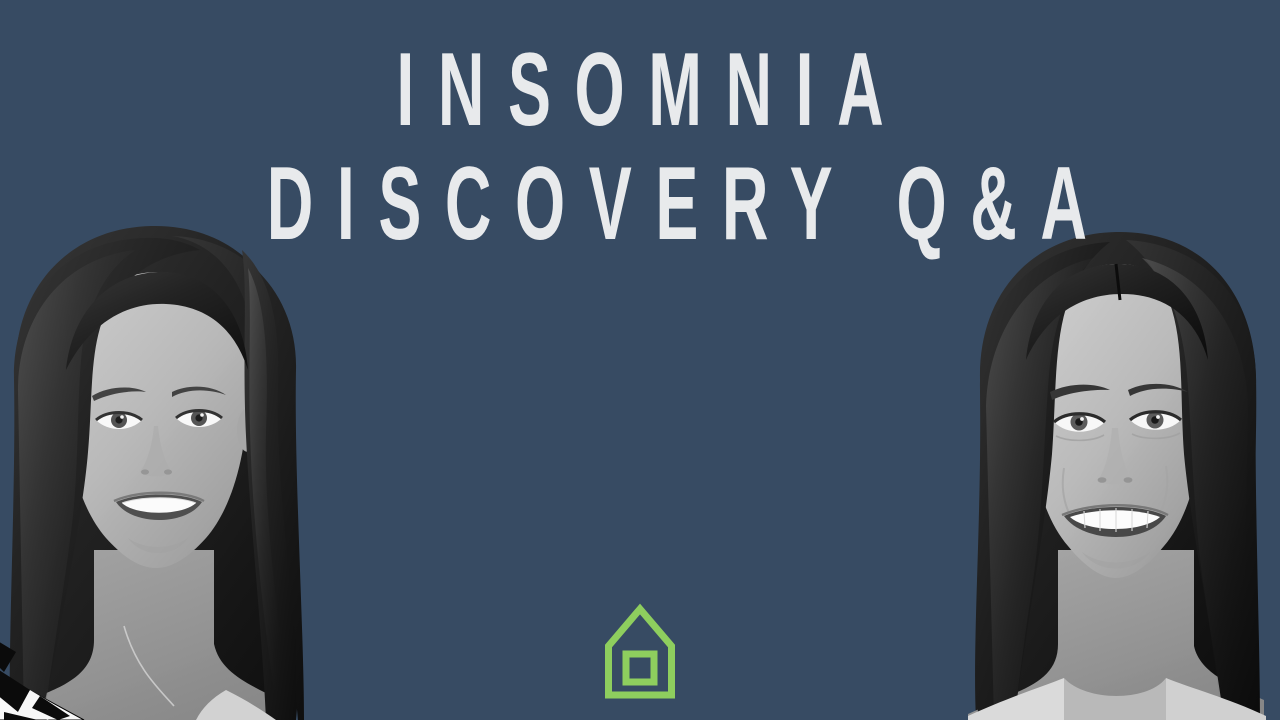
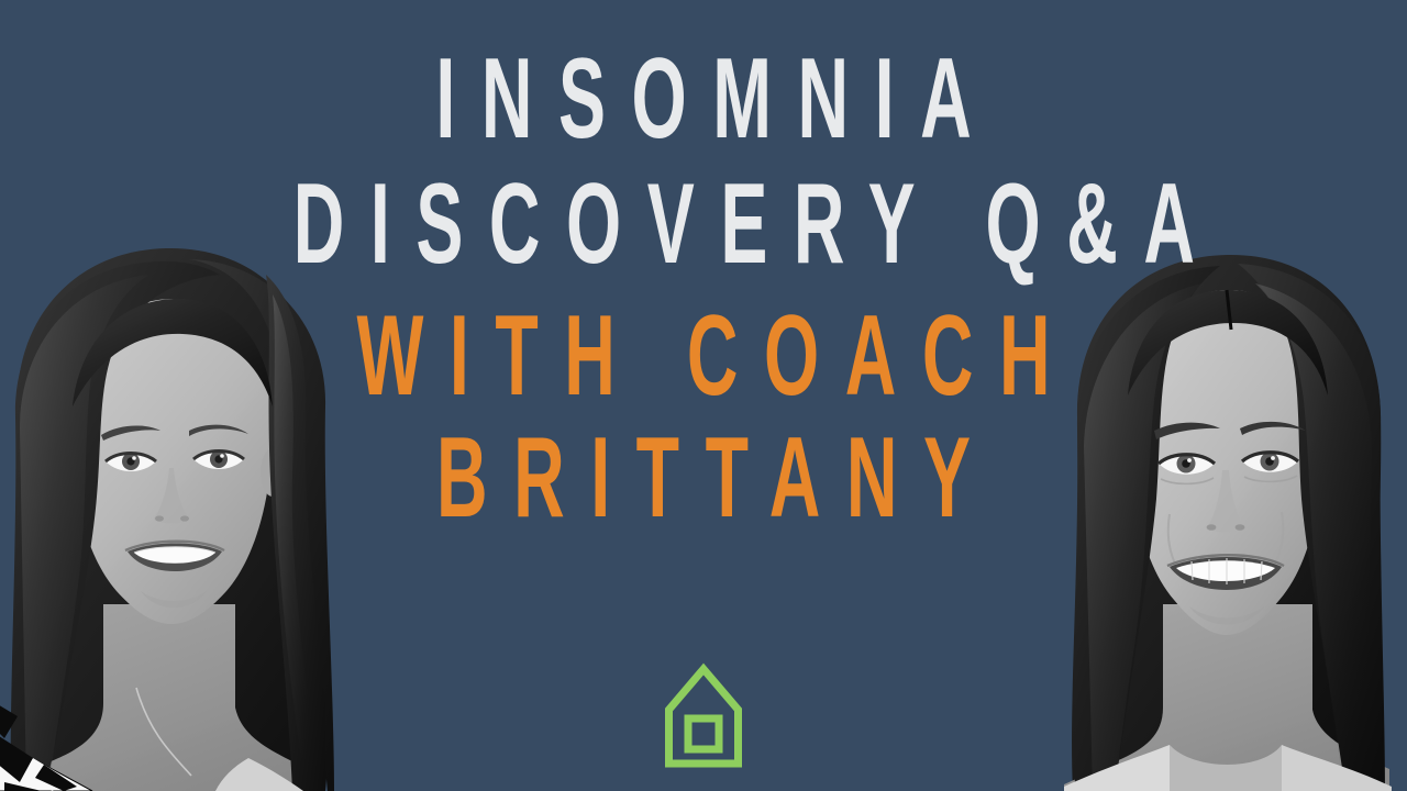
  INSOMNIA
  DISCOVERY Q&A
+ WITH COACH
+ BRITTANY
